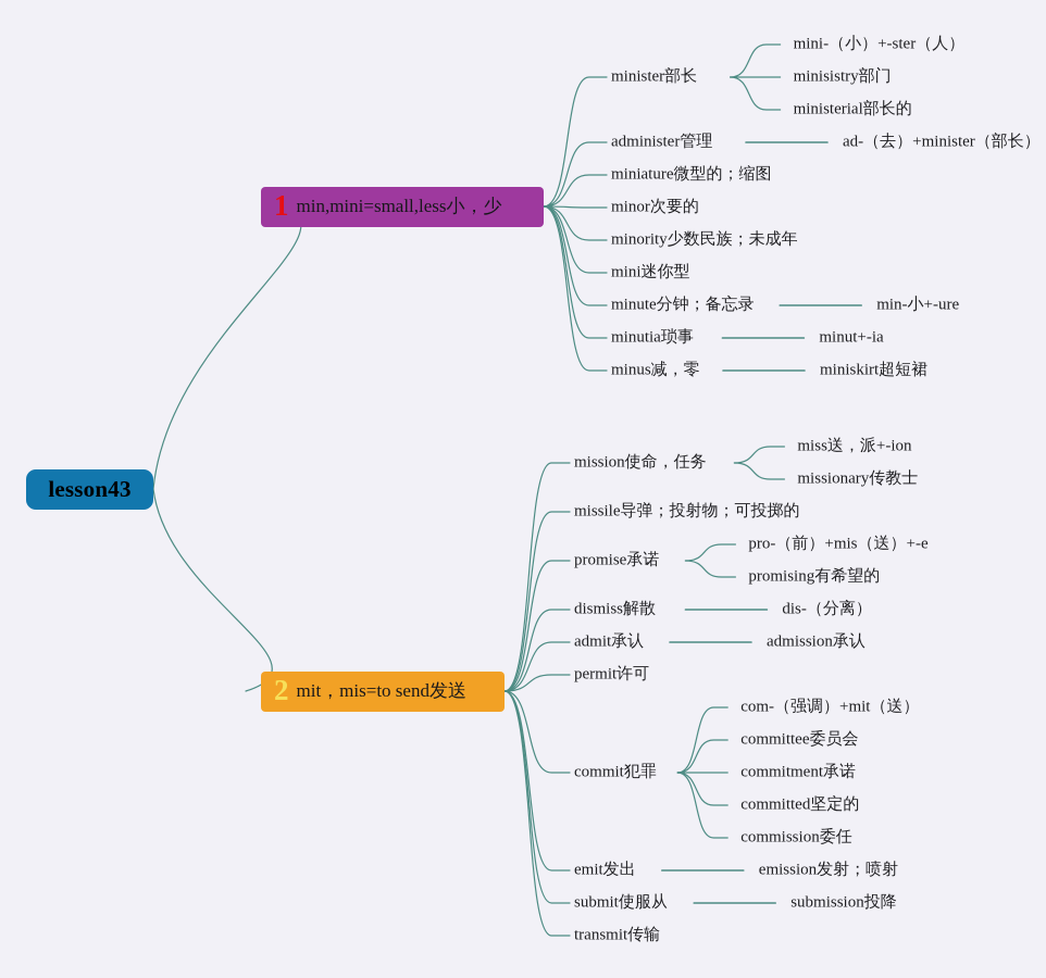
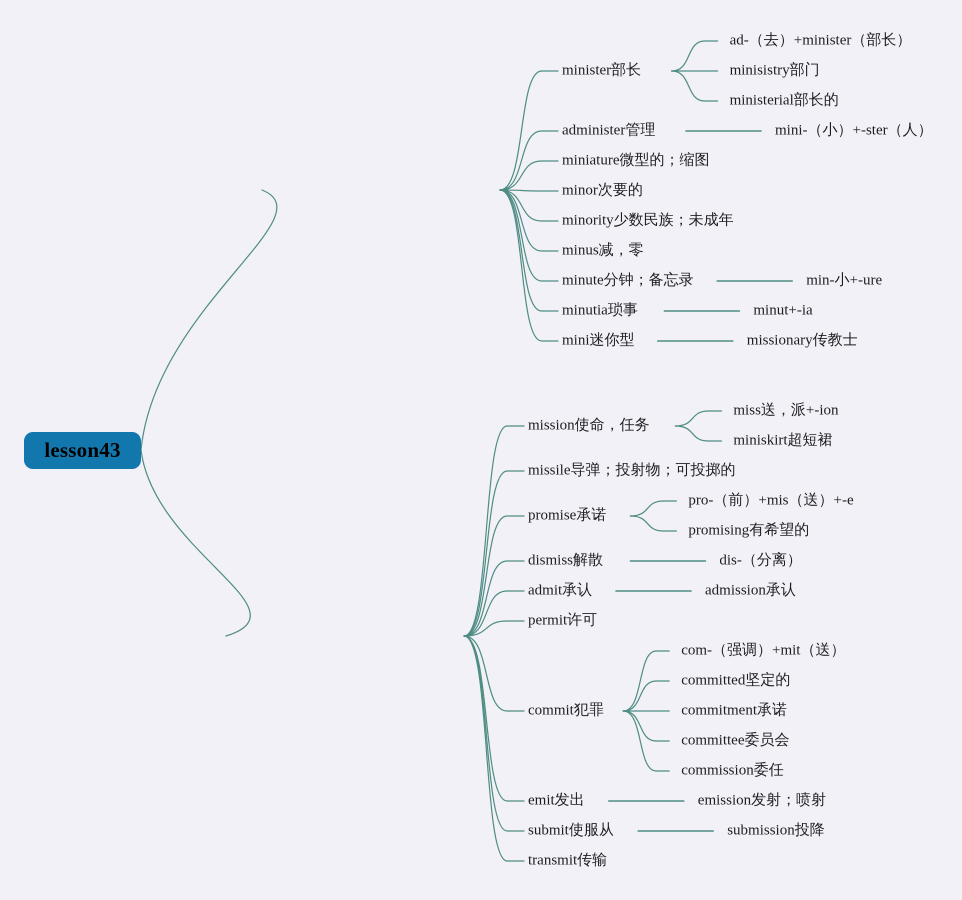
  lesson43
- 1
- min,mini=small,less小，少
- 2
- mit，mis=to send发送
  minister部长
- mini-（小）+-ster（人）
+ ad-（去）+minister（部长）
  minisistry部门
  ministerial部长的
  administer管理
- ad-（去）+minister（部长）
+ mini-（小）+-ster（人）
  miniature微型的；缩图
  minor次要的
  minority少数民族；未成年
- mini迷你型
+ minus减，零
  minute分钟；备忘录
  min-小+-ure
  minutia琐事
  minut+-ia
- minus减，零
+ mini迷你型
- miniskirt超短裙
+ missionary传教士
  mission使命，任务
  miss送，派+-ion
- missionary传教士
+ miniskirt超短裙
  missile导弹；投射物；可投掷的
  promise承诺
  pro-（前）+mis（送）+-e
  promising有希望的
  dismiss解散
  dis-（分离）
  admit承认
  admission承认
  permit许可
  commit犯罪
  com-（强调）+mit（送）
- committee委员会
+ committed坚定的
  commitment承诺
- committed坚定的
+ committee委员会
  commission委任
  emit发出
  emission发射；喷射
  submit使服从
  submission投降
  transmit传输
